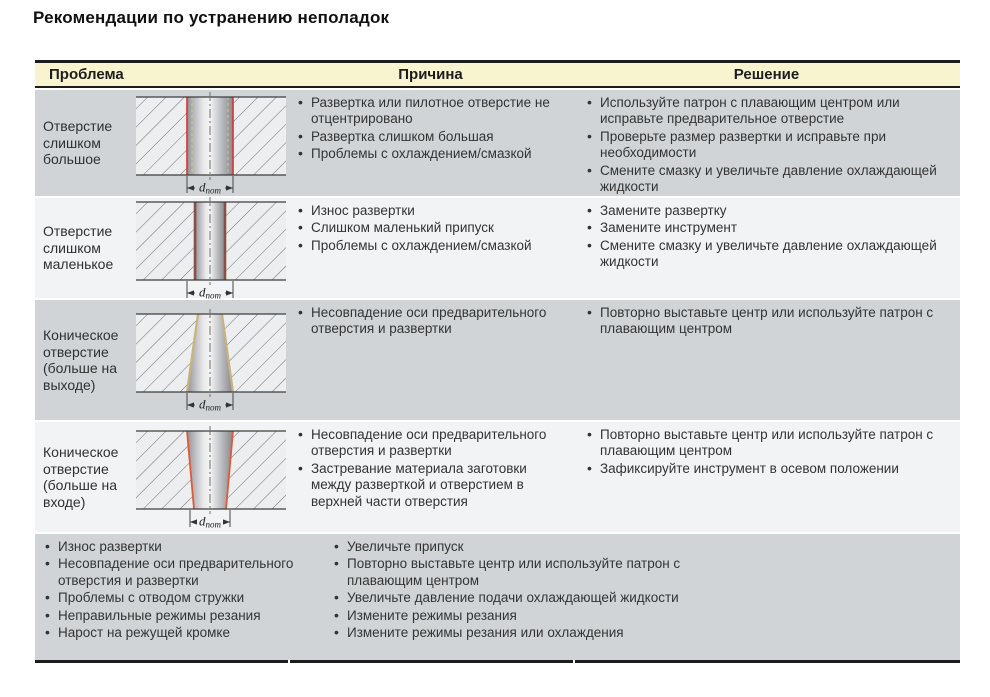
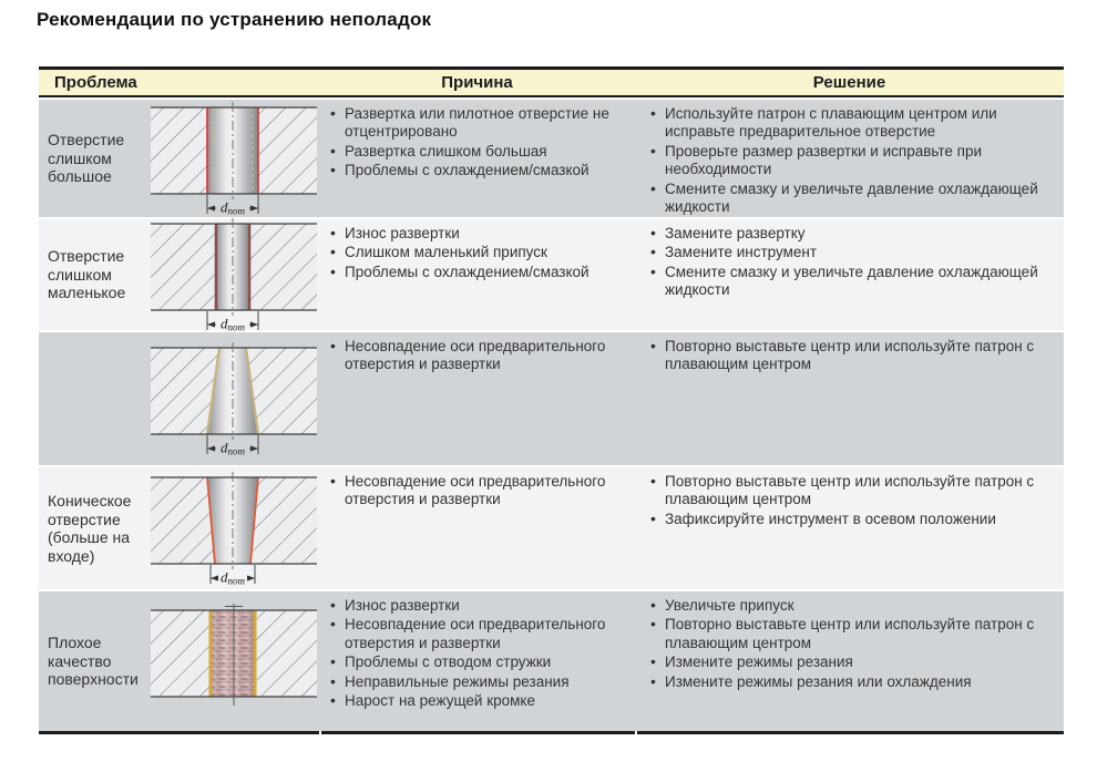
  Рекомендации по устранению неполадок
  Проблема
  Причина
  Решение
  Отверстие слишком большое
  dnom
  Развертка или пилотное отверстие не отцентрировано
  Развертка слишком большая
  Проблемы с охлаждением/смазкой
  Используйте патрон с плавающим центром или исправьте предварительное отверстие
  Проверьте размер развертки и исправьте при необходимости
  Смените смазку и увеличьте давление охлаждающей жидкости
  Отверстие слишком маленькое
  dnom
  Износ развертки
  Слишком маленький припуск
  Проблемы с охлаждением/смазкой
  Замените развертку
  Замените инструмент
  Смените смазку и увеличьте давление охлаждающей жидкости
- Коническое отверстие (больше на выходе)
  dnom
  Несовпадение оси предварительного отверстия и развертки
  Повторно выставьте центр или используйте патрон с плавающим центром
  Коническое отверстие (больше на входе)
  dnom
  Несовпадение оси предварительного отверстия и развертки
- Застревание материала заготовки между разверткой и отверстием в верхней части отверстия
  Повторно выставьте центр или используйте патрон с плавающим центром
  Зафиксируйте инструмент в осевом положении
+ Плохое качество поверхности
  Износ развертки
  Несовпадение оси предварительного отверстия и развертки
  Проблемы с отводом стружки
  Неправильные режимы резания
  Нарост на режущей кромке
  Увеличьте припуск
  Повторно выставьте центр или используйте патрон с плавающим центром
- Увеличьте давление подачи охлаждающей жидкости
  Измените режимы резания
  Измените режимы резания или охлаждения
